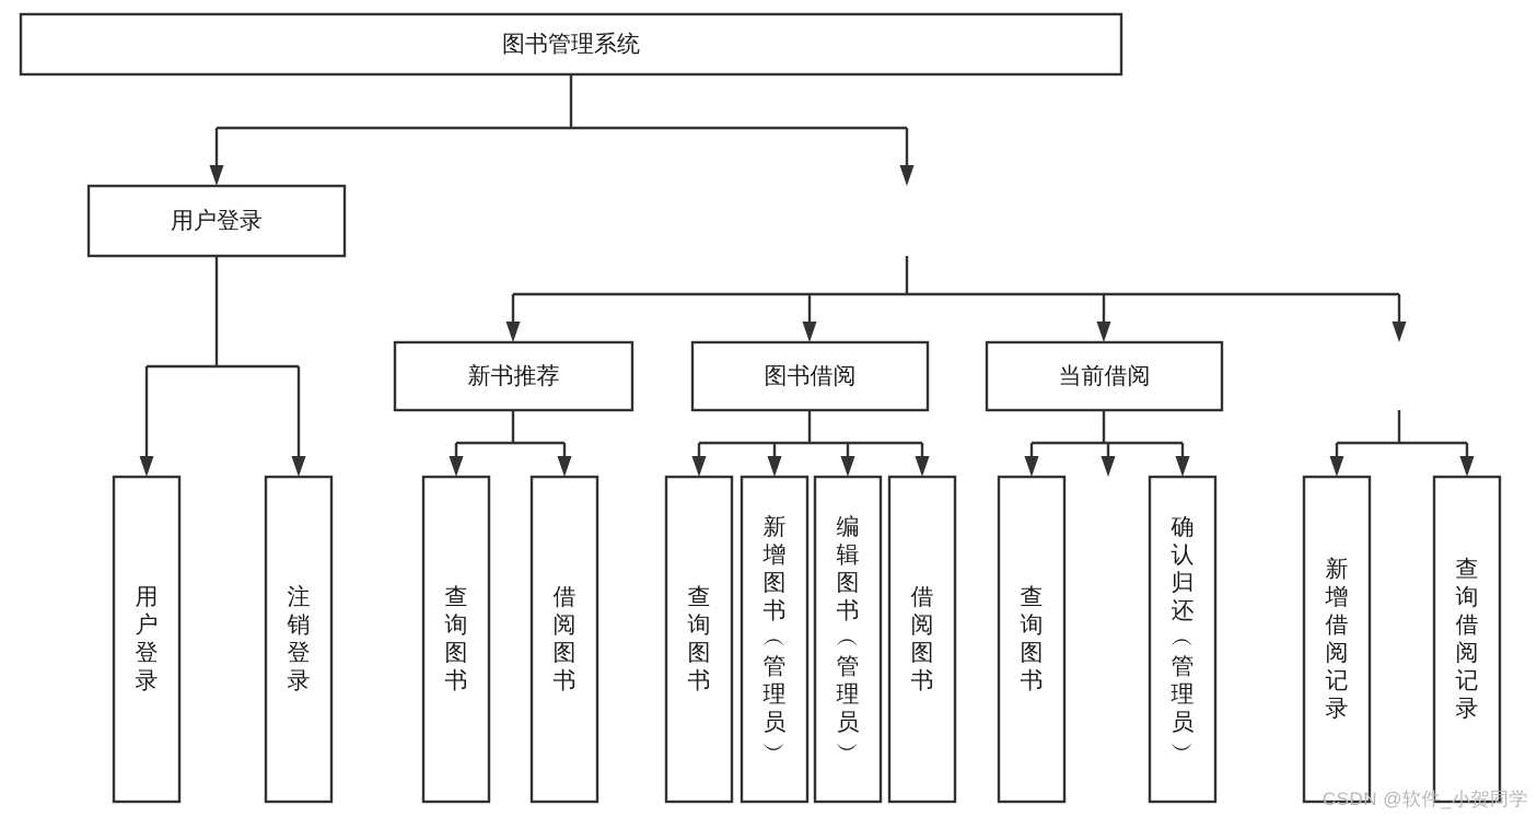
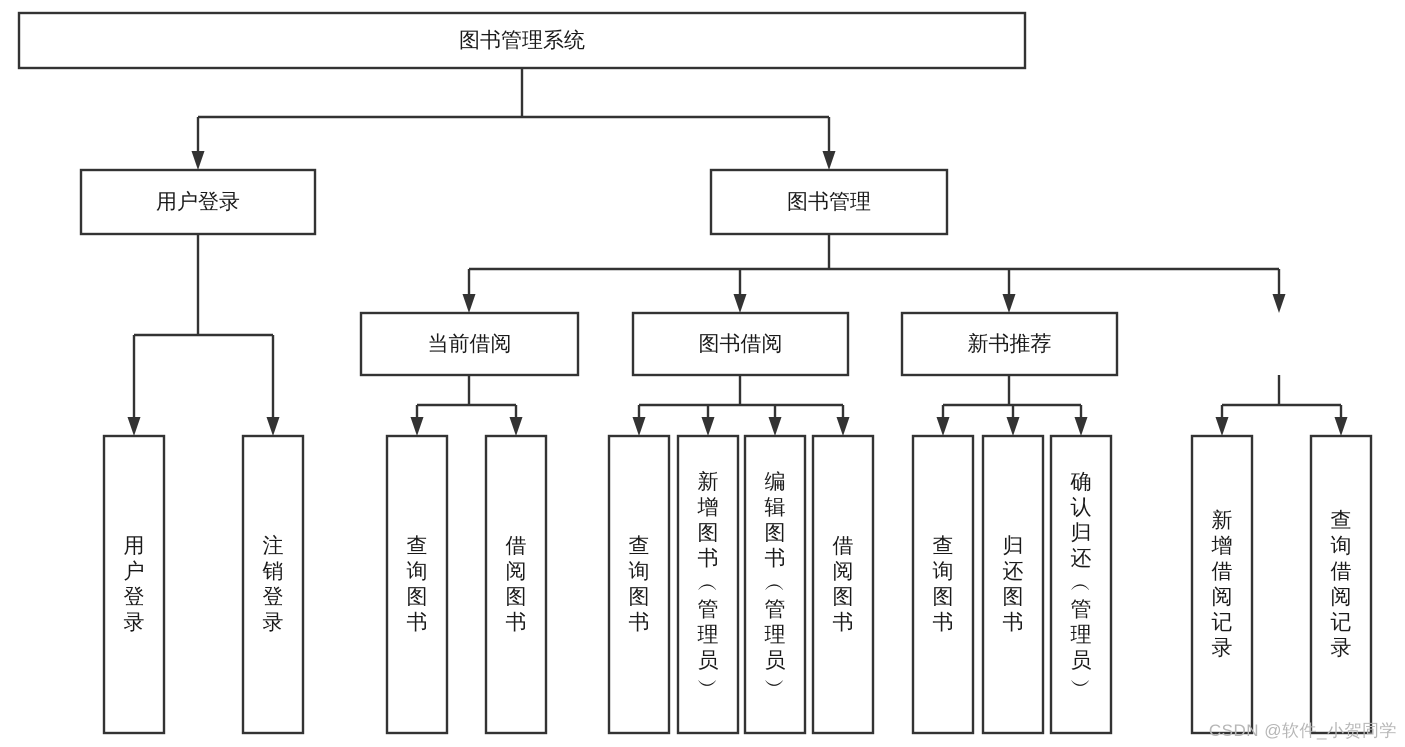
  图书管理系统
  用户登录
+ 图书管理
- 新书推荐
+ 当前借阅
  图书借阅
- 当前借阅
+ 新书推荐
  用户登录
  注销登录
  查询图书
  借阅图书
  查询图书
  新增图书 ︵ 管理员 ︶
  编辑图书 ︵ 管理员 ︶
  借阅图书
  查询图书
+ 归还图书
  确认归还 ︵ 管理员 ︶
  新增借阅记录
  查询借阅记录
  CSDN @软件_小贺同学
